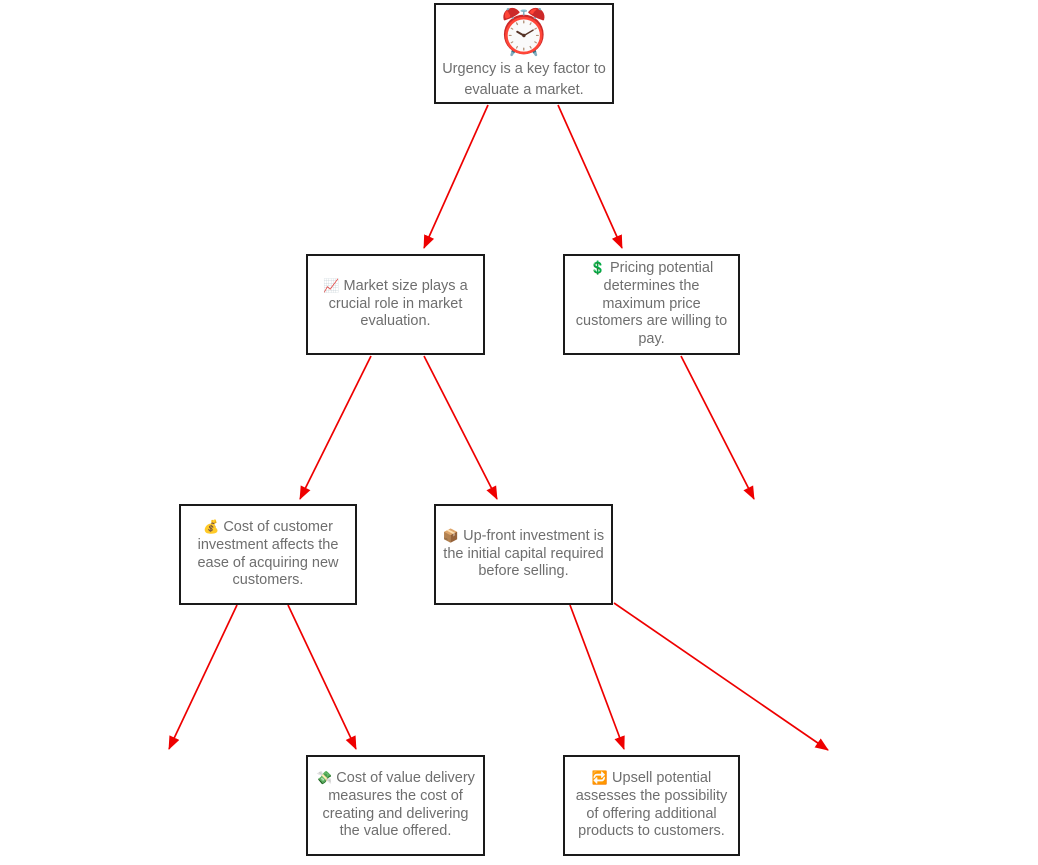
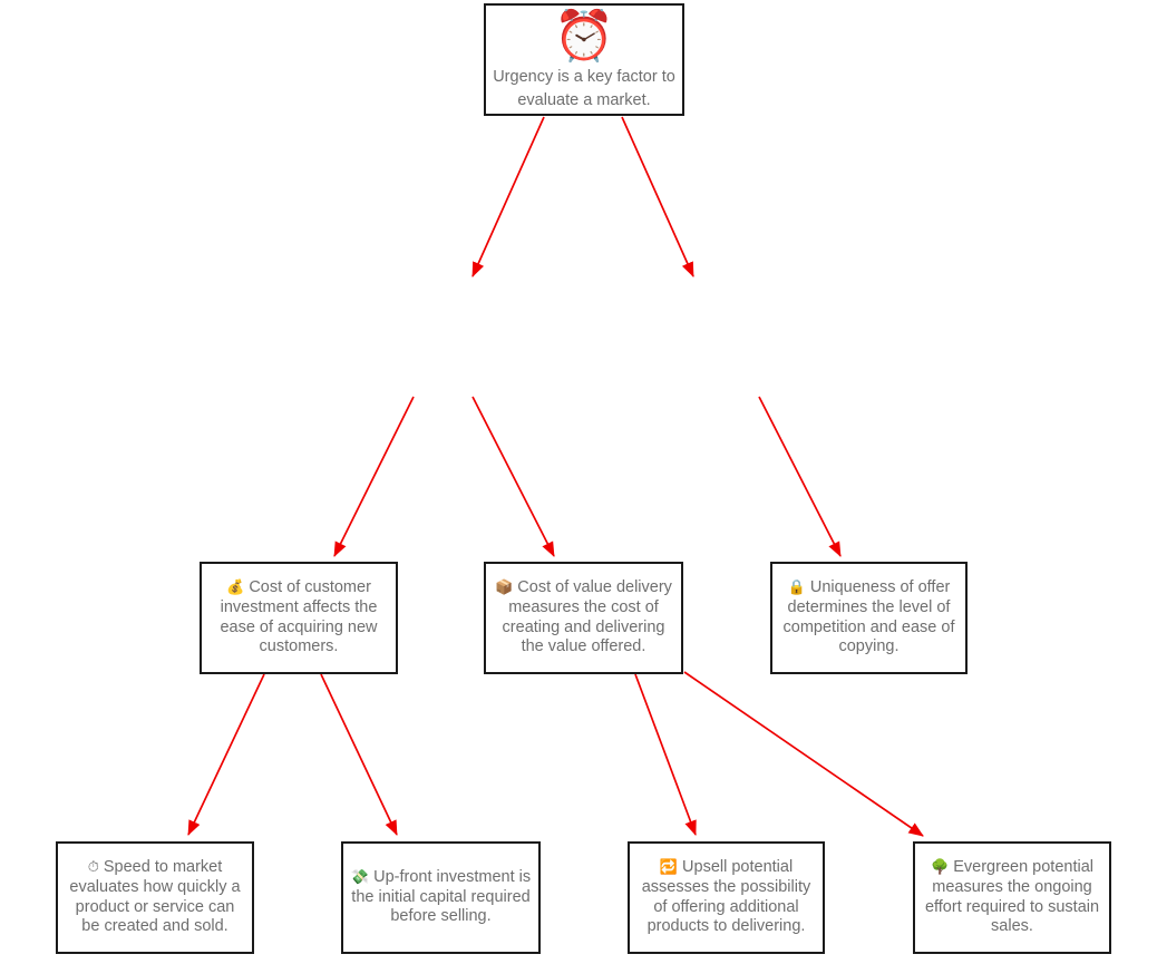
  ⏰
  Urgency is a key factor to evaluate a market.
- 📈 Market size plays a crucial role in market evaluation.
- 💲 Pricing potential determines the maximum price customers are willing to pay.
  💰 Cost of customer investment affects the ease of acquiring new customers.
- 📦 Up-front investment is the initial capital required before selling.
+ 📦 Cost of value delivery measures the cost of creating and delivering the value offered.
+ 🔒 Uniqueness of offer determines the level of competition and ease of copying.
+ ⏱ Speed to market evaluates how quickly a product or service can be created and sold.
- 💸 Cost of value delivery measures the cost of creating and delivering the value offered.
+ 💸 Up-front investment is the initial capital required before selling.
- 🔁 Upsell potential assesses the possibility of offering additional products to customers.
+ 🔁 Upsell potential assesses the possibility of offering additional products to delivering.
+ 🌳 Evergreen potential measures the ongoing effort required to sustain sales.
